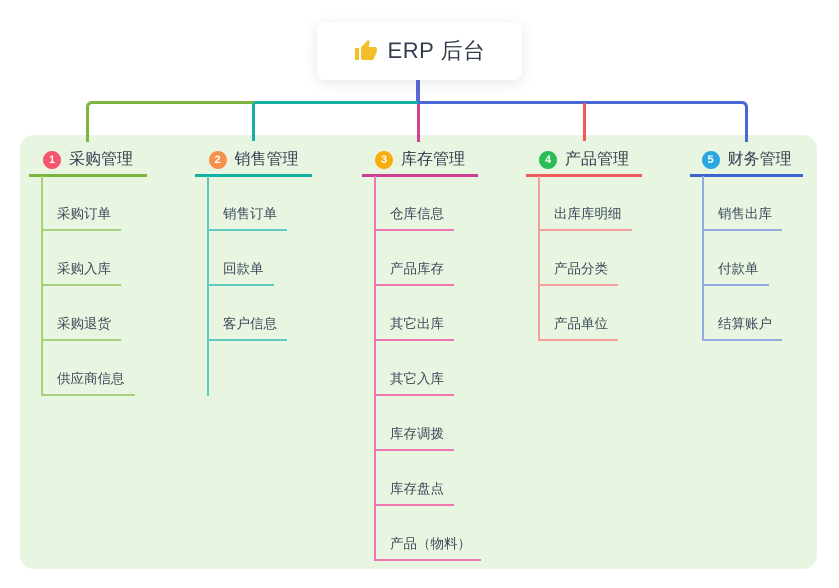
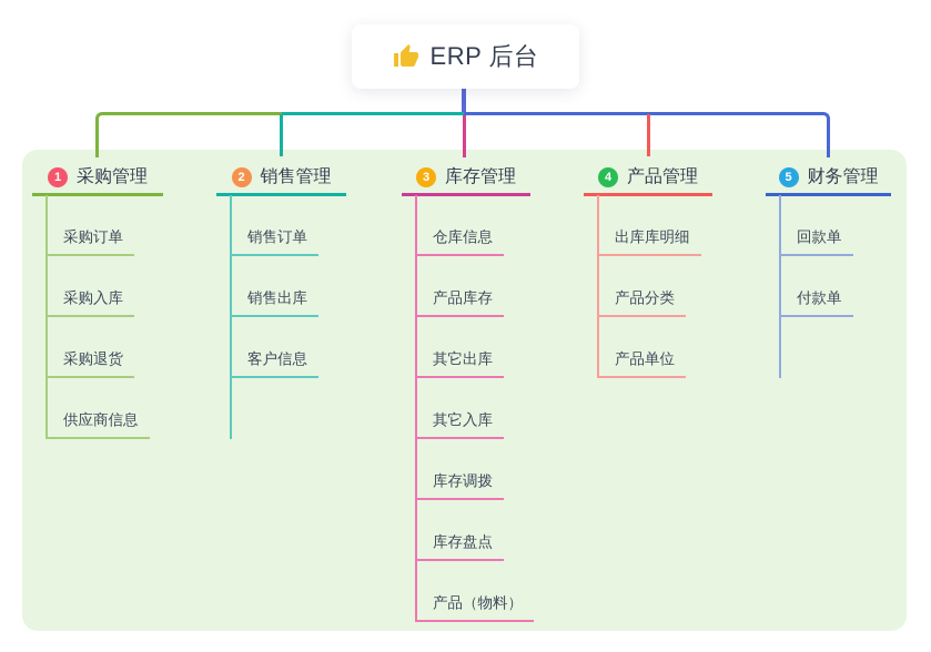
  ERP 后台
  1
  采购管理
  采购订单
  采购入库
  采购退货
  供应商信息
  2
  销售管理
  销售订单
- 回款单
+ 销售出库
  客户信息
  3
  库存管理
  仓库信息
  产品库存
  其它出库
  其它入库
  库存调拨
  库存盘点
  产品（物料）
  4
  产品管理
  出库库明细
  产品分类
  产品单位
  5
  财务管理
- 销售出库
+ 回款单
  付款单
- 结算账户
